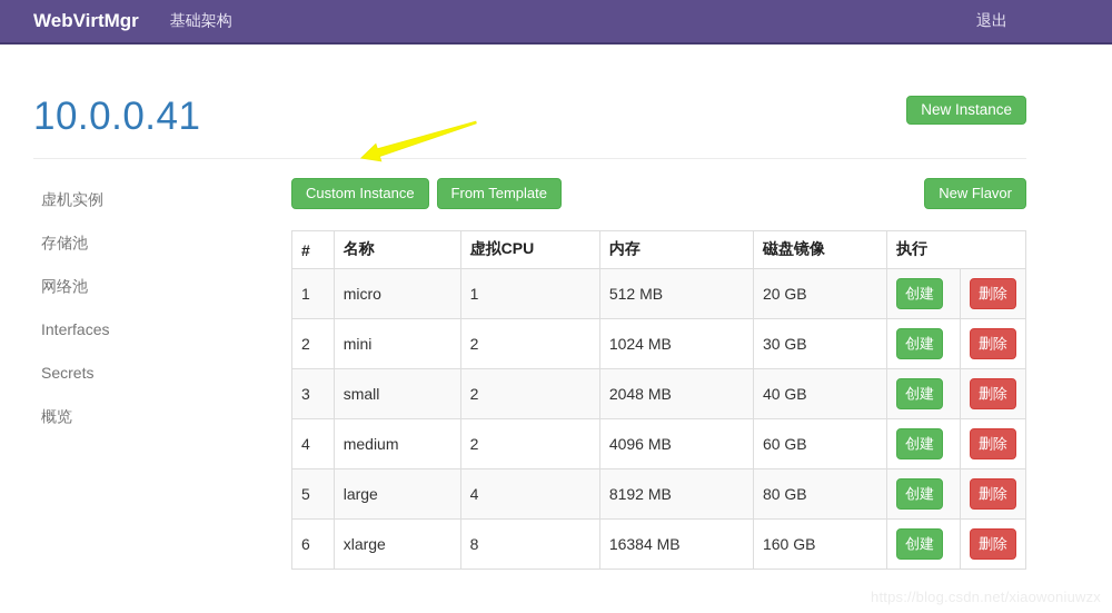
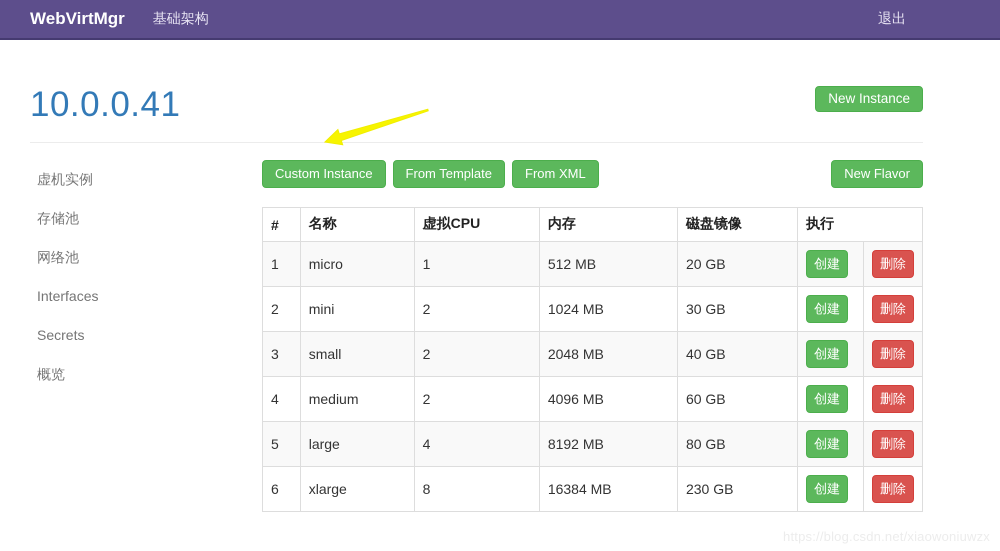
  WebVirtMgr
  基础架构
  退出
  10.0.0.41
  New Instance
  虚机实例
  存储池
  网络池
  Interfaces
  Secrets
  概览
  Custom Instance
  From Template
+ From XML
  New Flavor
  #	名称	虚拟CPU	内存	磁盘镜像	执行
  1	micro	1	512 MB	20 GB	创建	删除
  2	mini	2	1024 MB	30 GB	创建	删除
  3	small	2	2048 MB	40 GB	创建	删除
  4	medium	2	4096 MB	60 GB	创建	删除
  5	large	4	8192 MB	80 GB	创建	删除
- 6	xlarge	8	16384 MB	160 GB	创建	删除
+ 6	xlarge	8	16384 MB	230 GB	创建	删除
